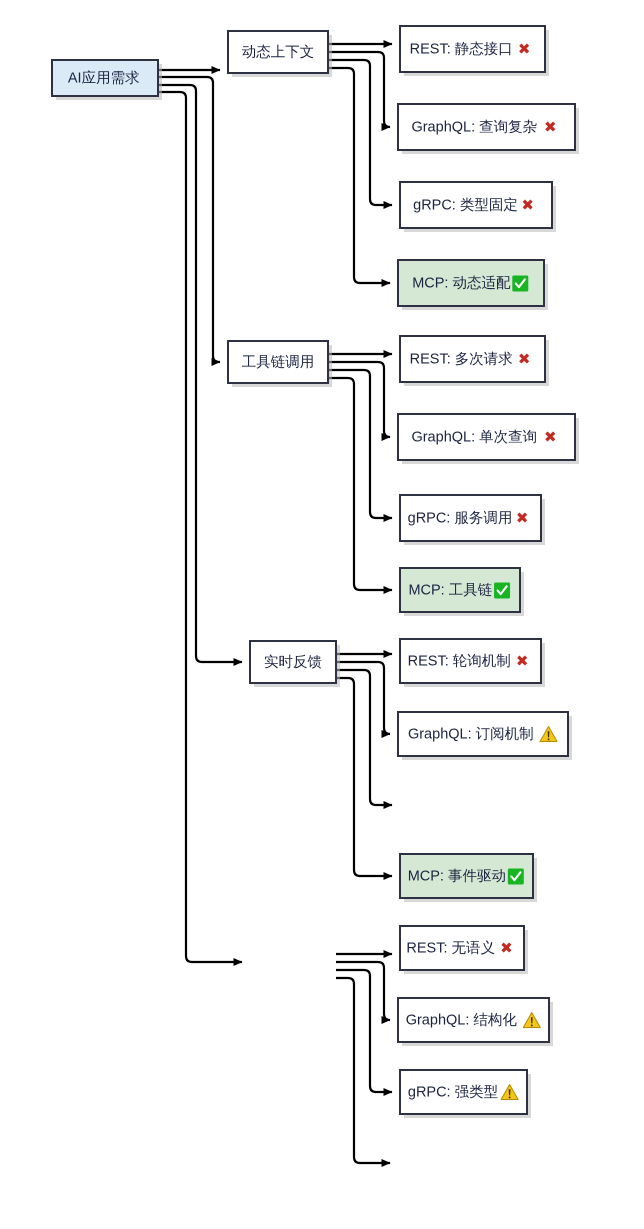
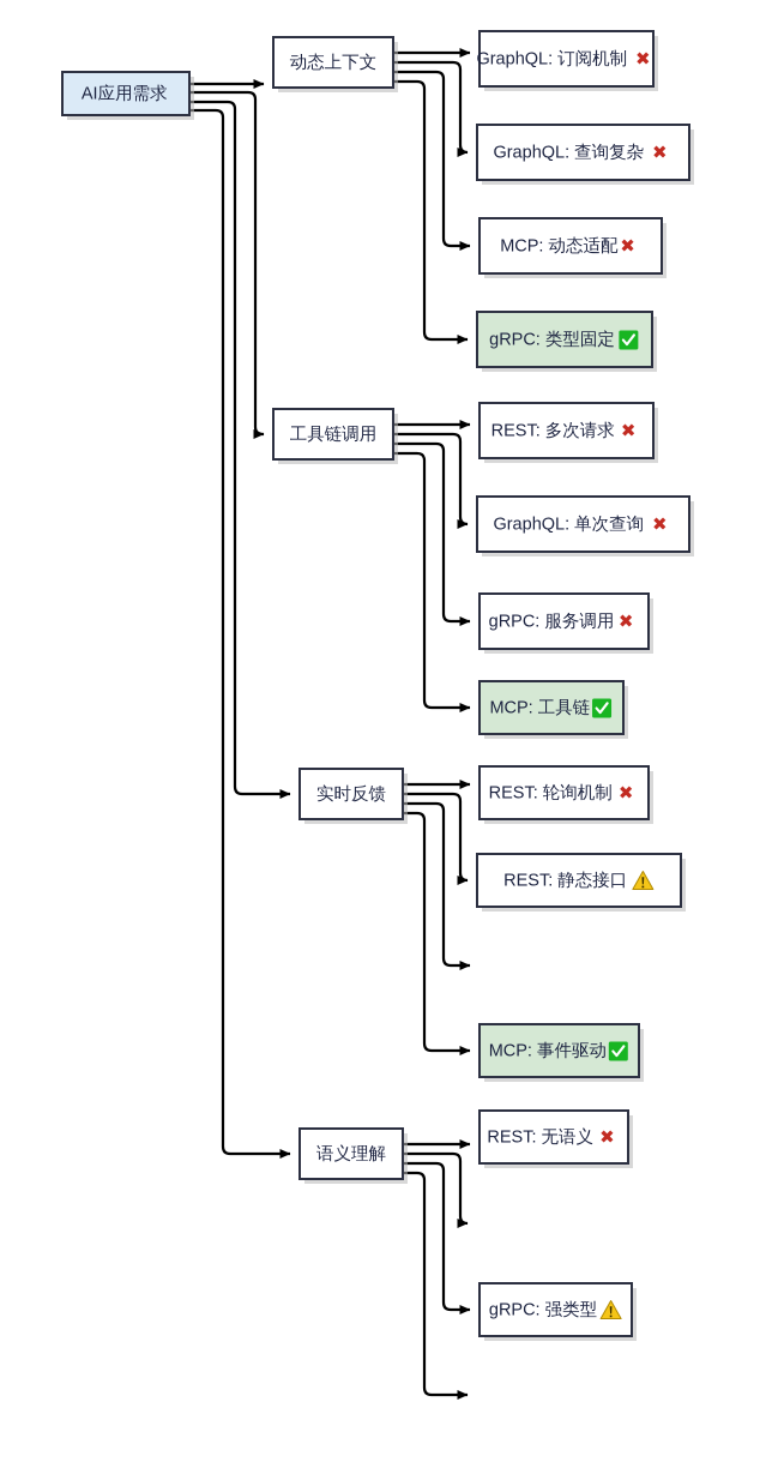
  AI应用需求
  动态上下文
  工具链调用
  实时反馈
+ 语义理解
- REST: 静态接口
+ GraphQL: 订阅机制
  ✖
  GraphQL: 查询复杂
  ✖
- gRPC: 类型固定
+ MCP: 动态适配
  ✖
- MCP: 动态适配
+ gRPC: 类型固定
  REST: 多次请求
  ✖
  GraphQL: 单次查询
  ✖
  gRPC: 服务调用
  ✖
  MCP: 工具链
  REST: 轮询机制
  ✖
- GraphQL: 订阅机制
+ REST: 静态接口
  MCP: 事件驱动
  REST: 无语义
  ✖
- GraphQL: 结构化
  gRPC: 强类型
